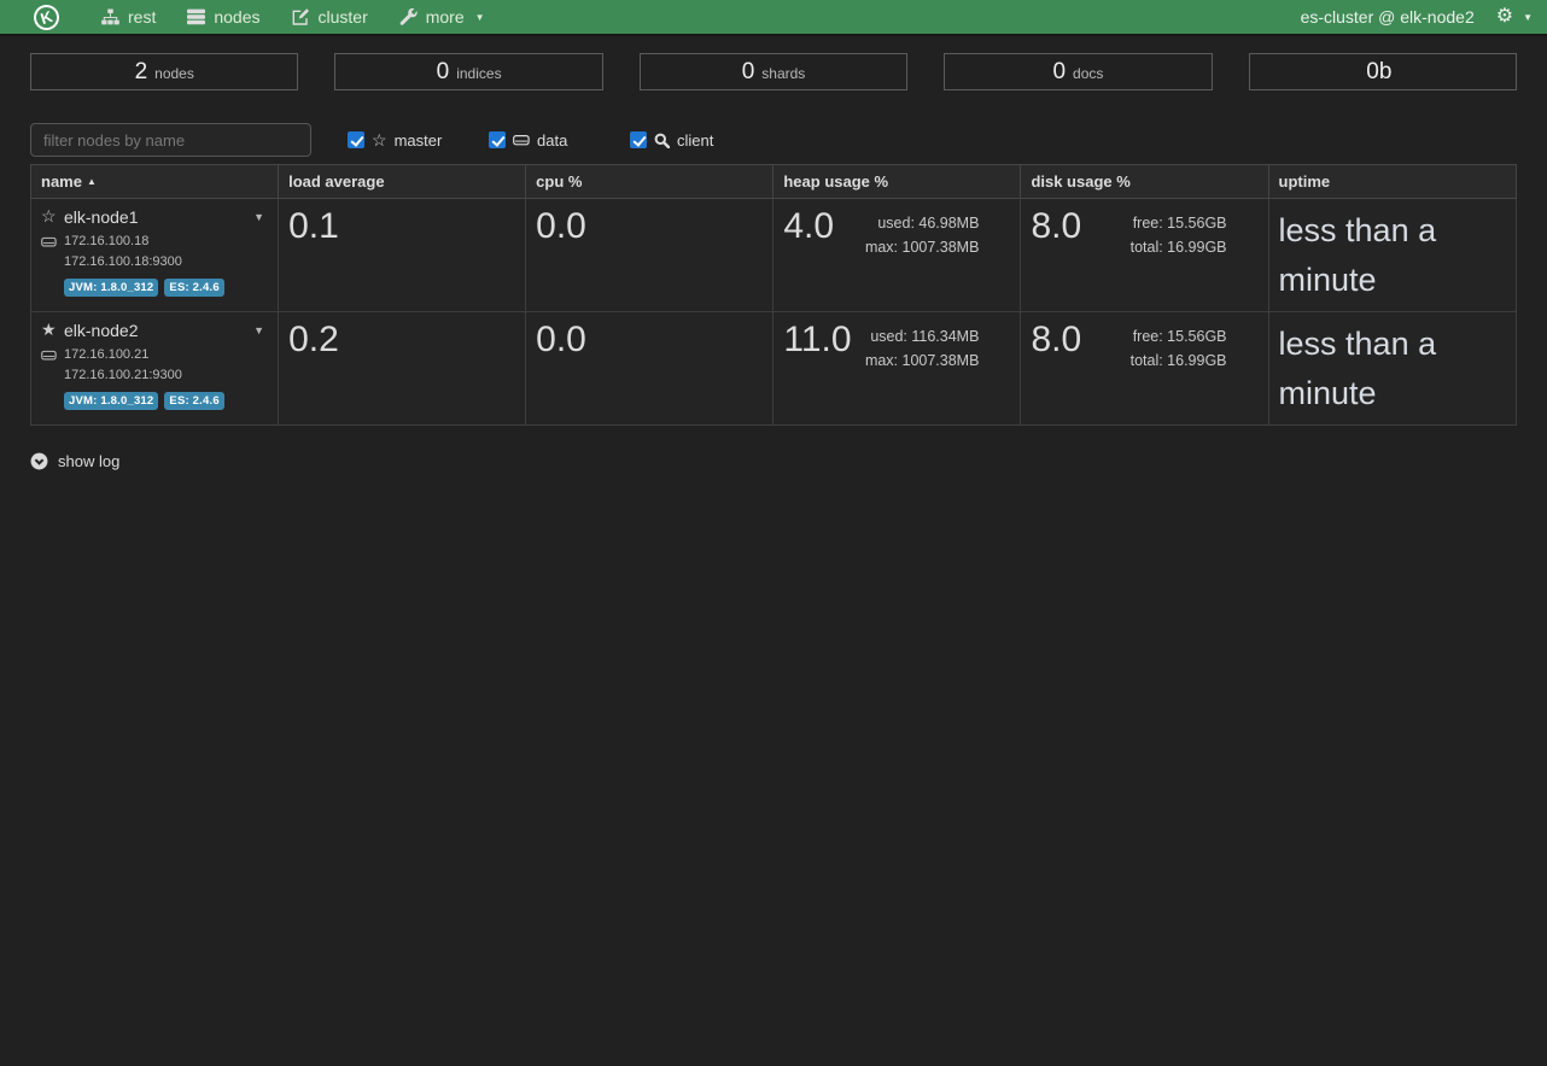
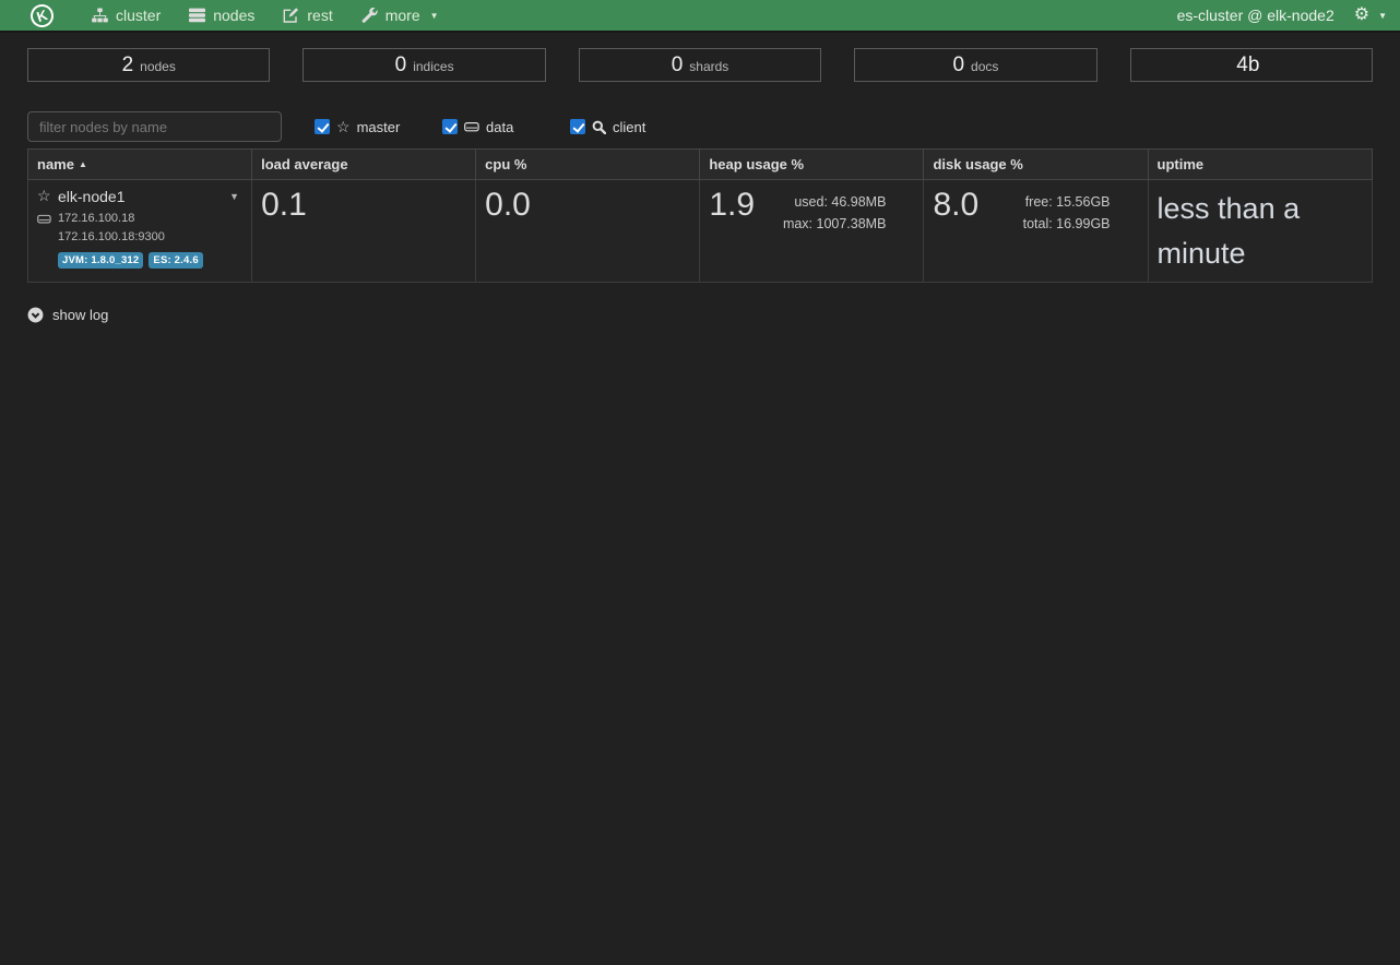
- rest
+ cluster
  nodes
- cluster
+ rest
  more
  ▼
  es-cluster @ elk-node2
  ⚙
  ▼
  2
  nodes
  0
  indices
  0
  shards
  0
  docs
- 0b
+ 4b
  filter nodes by name
  ☆
  master
  data
  client
  name ▲	load average	cpu %	heap usage %	disk usage %	uptime
- ☆ elk-node1 ▼ 172.16.100.18 172.16.100.18:9300 JVM: 1.8.0_312 ES: 2.4.6	0.1	0.0	4.0 used: 46.98MB max: 1007.38MB	8.0 free: 15.56GB total: 16.99GB	less than a minute
+ ☆ elk-node1 ▼ 172.16.100.18 172.16.100.18:9300 JVM: 1.8.0_312 ES: 2.4.6	0.1	0.0	1.9 used: 46.98MB max: 1007.38MB	8.0 free: 15.56GB total: 16.99GB	less than a minute
- ★ elk-node2 ▼ 172.16.100.21 172.16.100.21:9300 JVM: 1.8.0_312 ES: 2.4.6	0.2	0.0	11.0 used: 116.34MB max: 1007.38MB	8.0 free: 15.56GB total: 16.99GB	less than a minute
  show log
